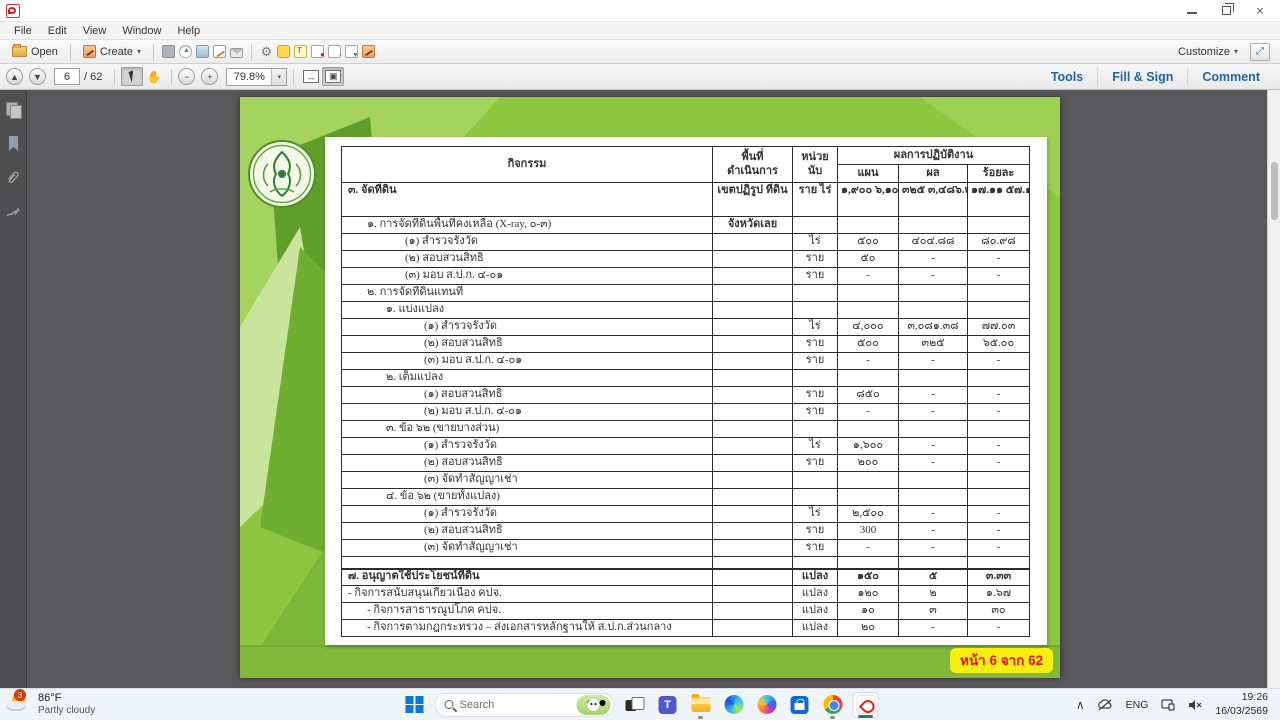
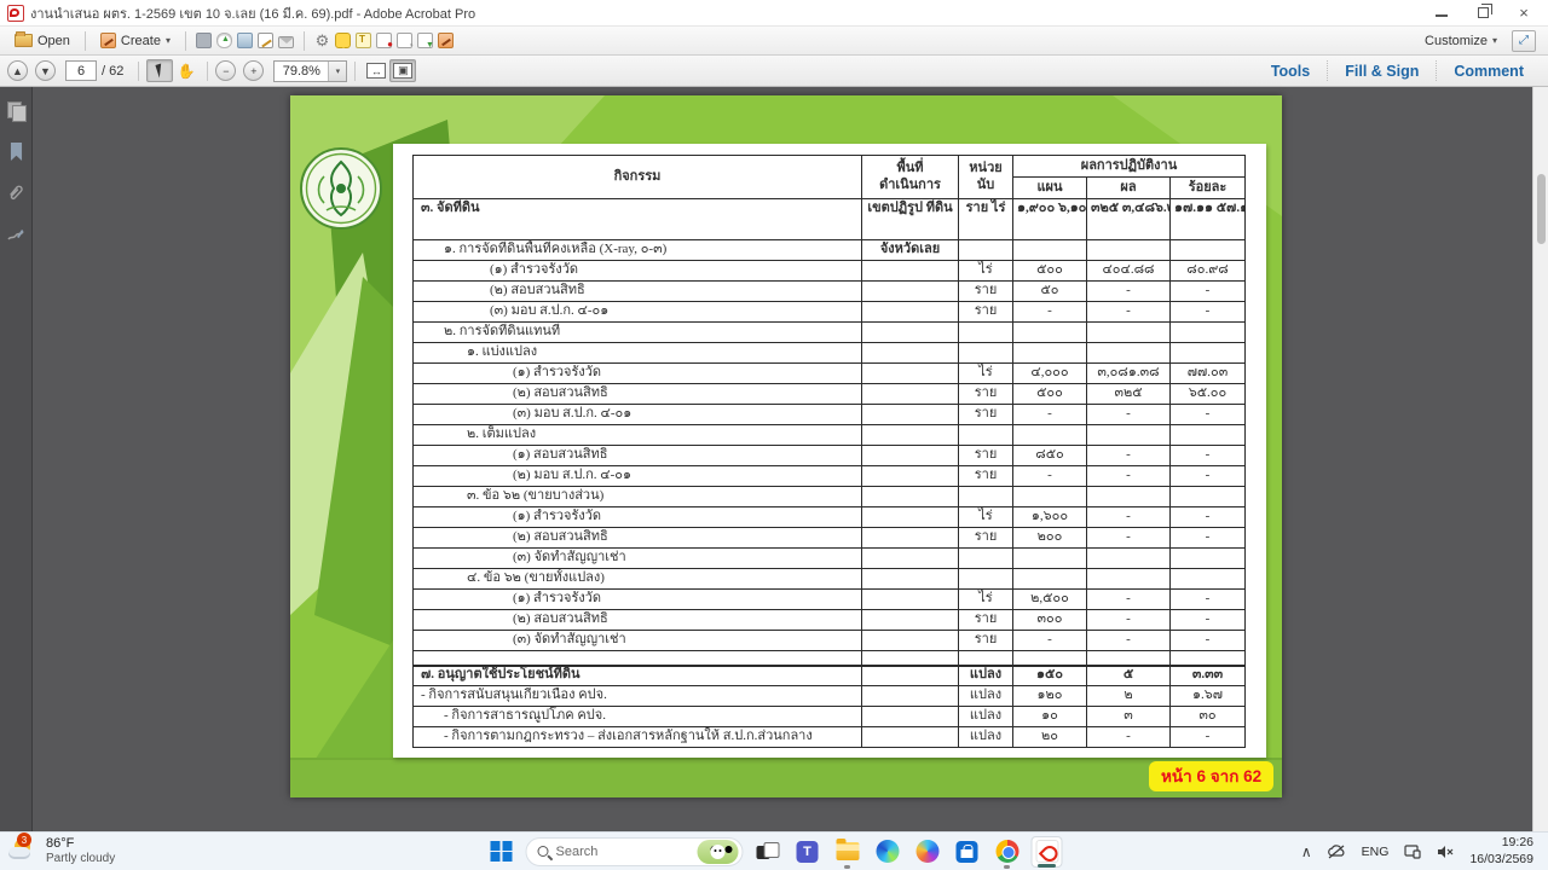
+ งานนำเสนอ ผตร. 1-2569 เขต 10 จ.เลย (16 มี.ค. 69).pdf - Adobe Acrobat Pro
  ×
- File
- Edit
- View
- Window
- Help
  Open
  Create
  ▾
  ⚙
  Customize
  ▾
  ⤢
  ▲
  ▼
  6
  / 62
  ✋
  −
  +
  79.8%
  Tools
  Fill & Sign
  Comment
  กิจกรรม	พื้นที่ ดำเนินการ	หน่วย นับ	ผลการปฏิบัติงาน
  แผน	ผล	ร้อยละ
  ๓. จัดที่ดิน	เขตปฏิรูป ที่ดิน	ราย ไร่	๑,๙๐๐ ๖,๑๐	๓๒๕ ๓,๔๘๖.	๑๗.๑๑ ๕๗.๑
  ๑. การจัดที่ดินพื้นที่คงเหลือ (X-ray, ๐-๓)	จังหวัดเลย
  (๑) สำรวจรังวัด		ไร่	๕๐๐	๔๐๔.๘๘	๘๐.๙๘
  (๒) สอบสวนสิทธิ		ราย	๕๐	-	-
  (๓) มอบ ส.ป.ก. ๔-๐๑		ราย	-	-	-
  ๒. การจัดที่ดินแทนที่
  ๑. แบ่งแปลง
  (๑) สำรวจรังวัด		ไร่	๔,๐๐๐	๓,๐๘๑.๓๘	๗๗.๐๓
  (๒) สอบสวนสิทธิ		ราย	๕๐๐	๓๒๕	๖๕.๐๐
  (๓) มอบ ส.ป.ก. ๔-๐๑		ราย	-	-	-
  ๒. เต็มแปลง
  (๑) สอบสวนสิทธิ		ราย	๘๕๐	-	-
  (๒) มอบ ส.ป.ก. ๔-๐๑		ราย	-	-	-
  ๓. ข้อ ๖๒ (ขายบางส่วน)
  (๑) สำรวจรังวัด		ไร่	๑,๖๐๐	-	-
  (๒) สอบสวนสิทธิ		ราย	๒๐๐	-	-
  (๓) จัดทำสัญญาเช่า
  ๔. ข้อ ๖๒ (ขายทั้งแปลง)
  (๑) สำรวจรังวัด		ไร่	๒,๕๐๐	-	-
- (๒) สอบสวนสิทธิ		ราย	300	-	-
+ (๒) สอบสวนสิทธิ		ราย	๓๐๐	-	-
  (๓) จัดทำสัญญาเช่า		ราย	-	-	-
  ๗. อนุญาตใช้ประโยชน์ที่ดิน		แปลง	๑๕๐	๕	๓.๓๓
  - กิจการสนับสนุนเกี่ยวเนื่อง คปจ.		แปลง	๑๒๐	๒	๑.๖๗
  - กิจการสาธารณูปโภค คปจ.		แปลง	๑๐	๓	๓๐
  - กิจการตามกฎกระทรวง – ส่งเอกสารหลักฐานให้ ส.ป.ก.ส่วนกลาง		แปลง	๒๐	-	-
  หน้า 6 จาก 62
  3
  86°F
  Partly cloudy
  Search
  ∧
  ENG
  19:26
  16/03/2569
